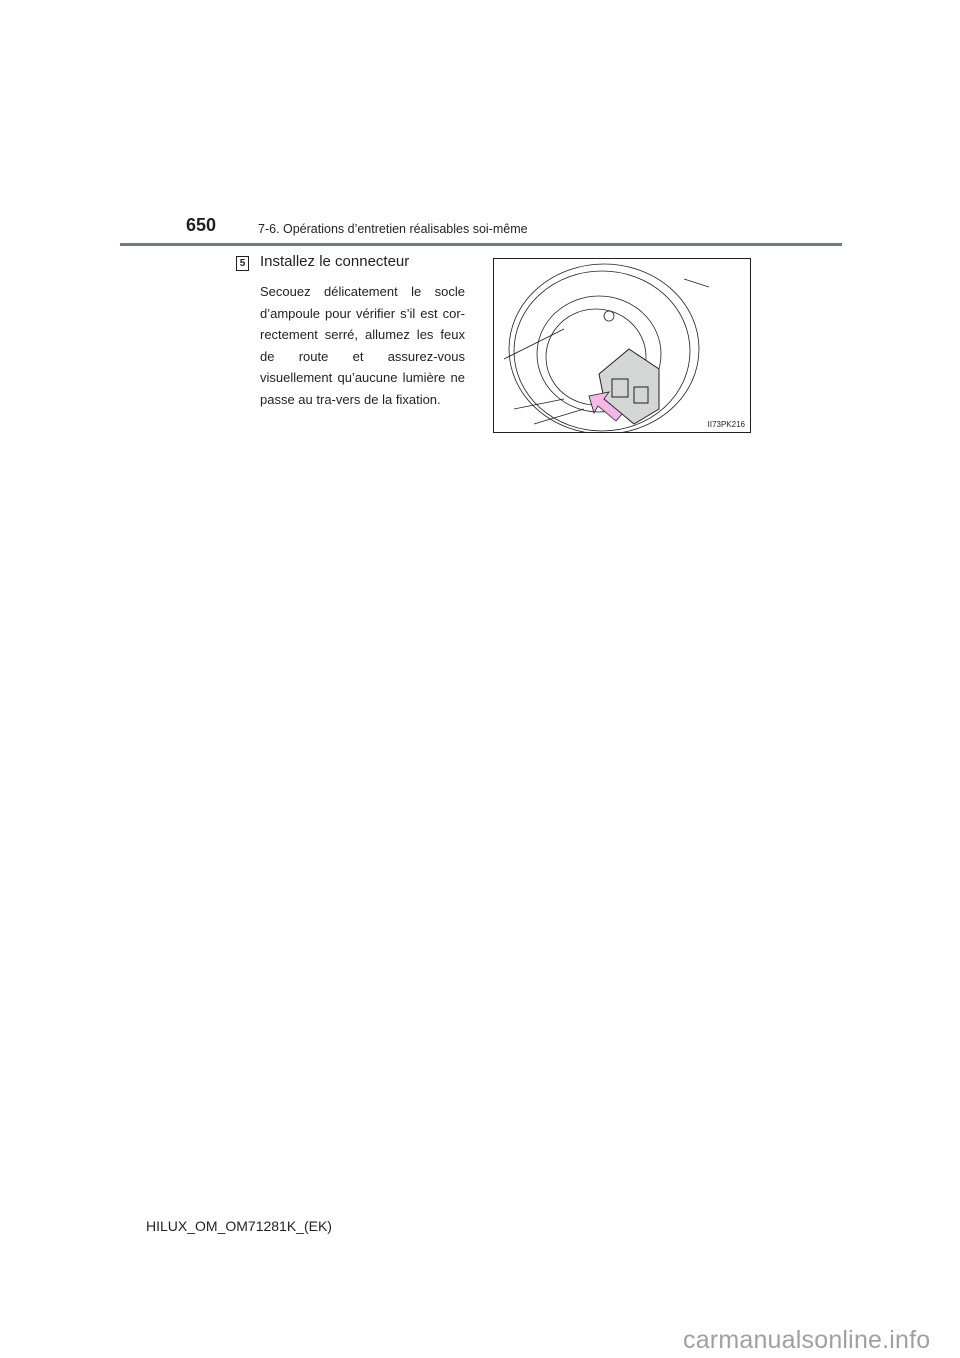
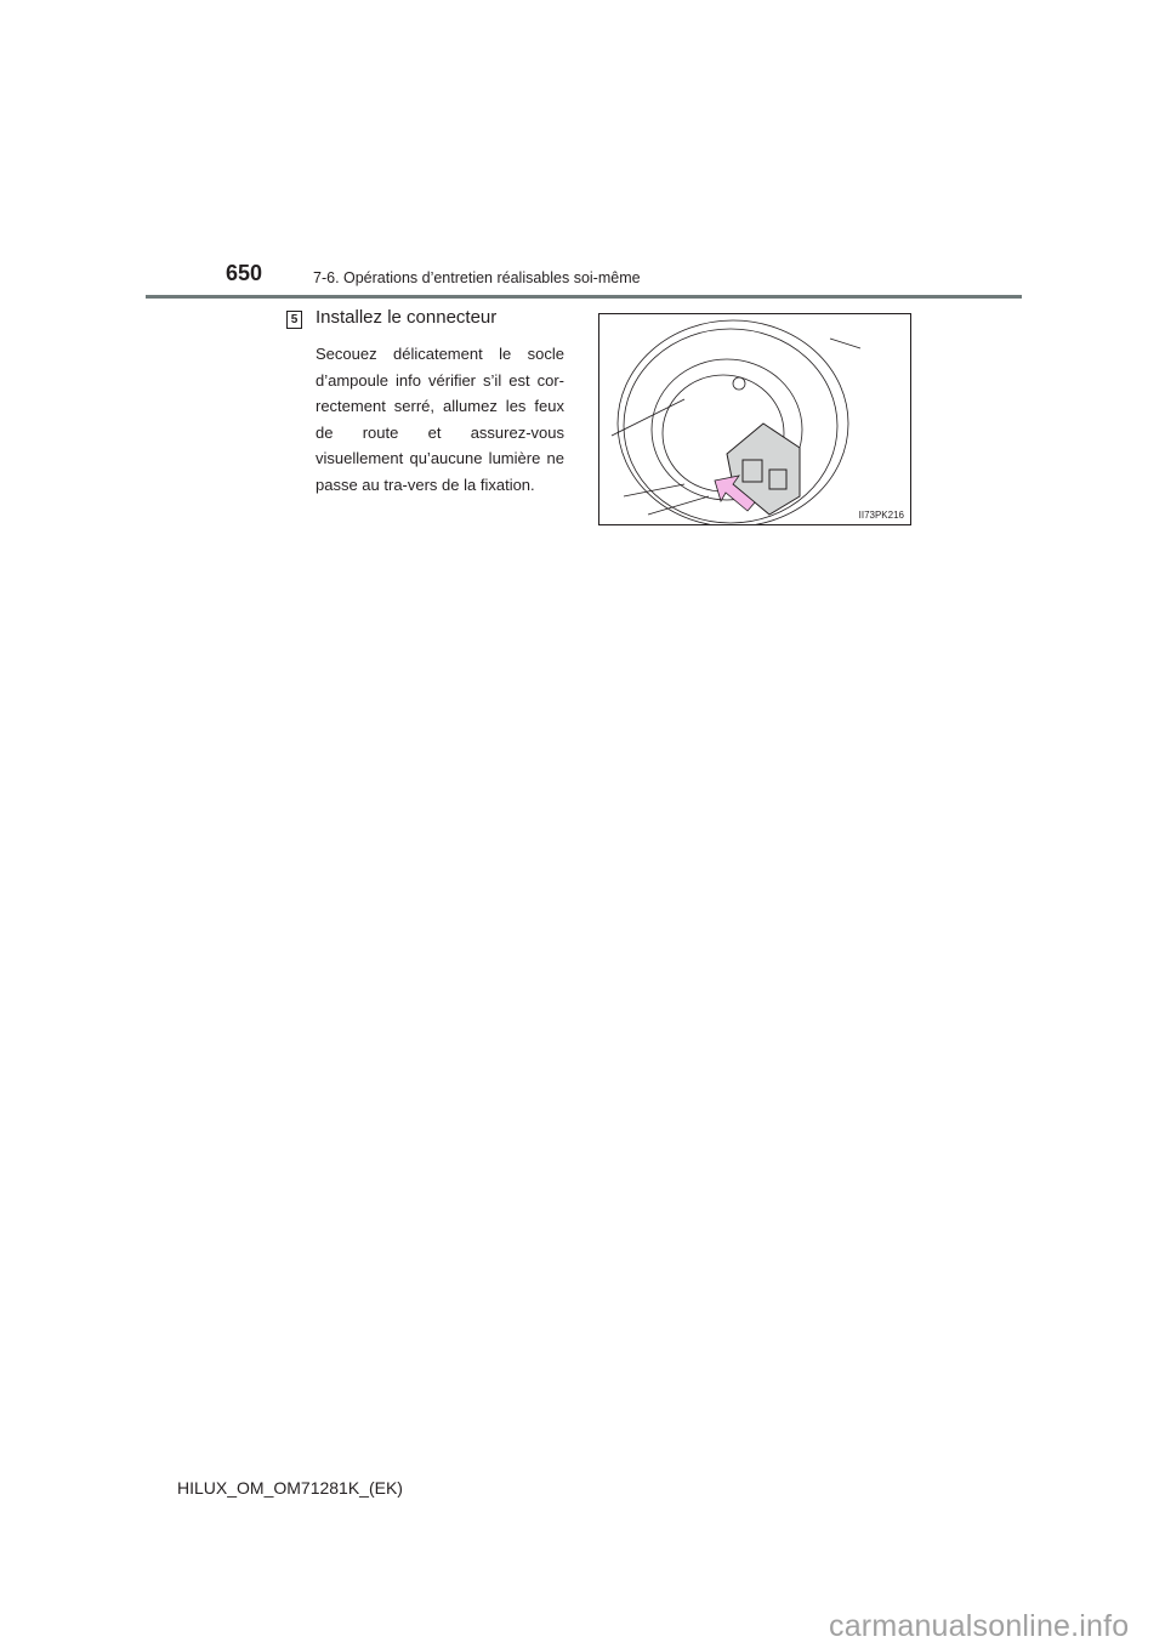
  650
  7-6. Opérations d’entretien réalisables soi-même
  5
  Installez le connecteur
- Secouez délicatement le socle d’ampoule pour vérifier s’il est cor-rectement serré, allumez les feux de route et assurez-vous visuellement qu’aucune lumière ne passe au tra-vers de la fixation.
+ Secouez délicatement le socle d’ampoule info vérifier s’il est cor-rectement serré, allumez les feux de route et assurez-vous visuellement qu’aucune lumière ne passe au tra-vers de la fixation.
  II73PK216
  HILUX_OM_OM71281K_(EK)
  carmanualsonline.info
